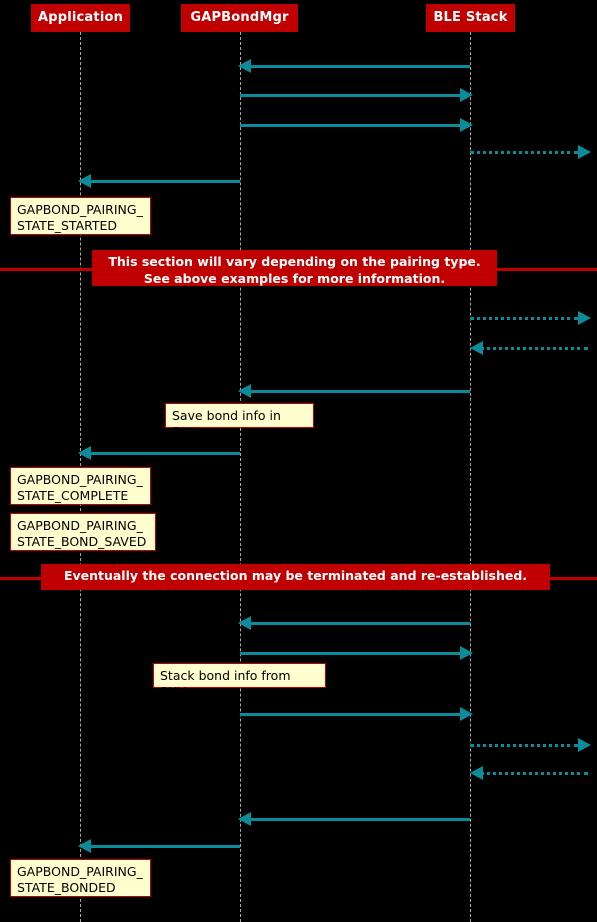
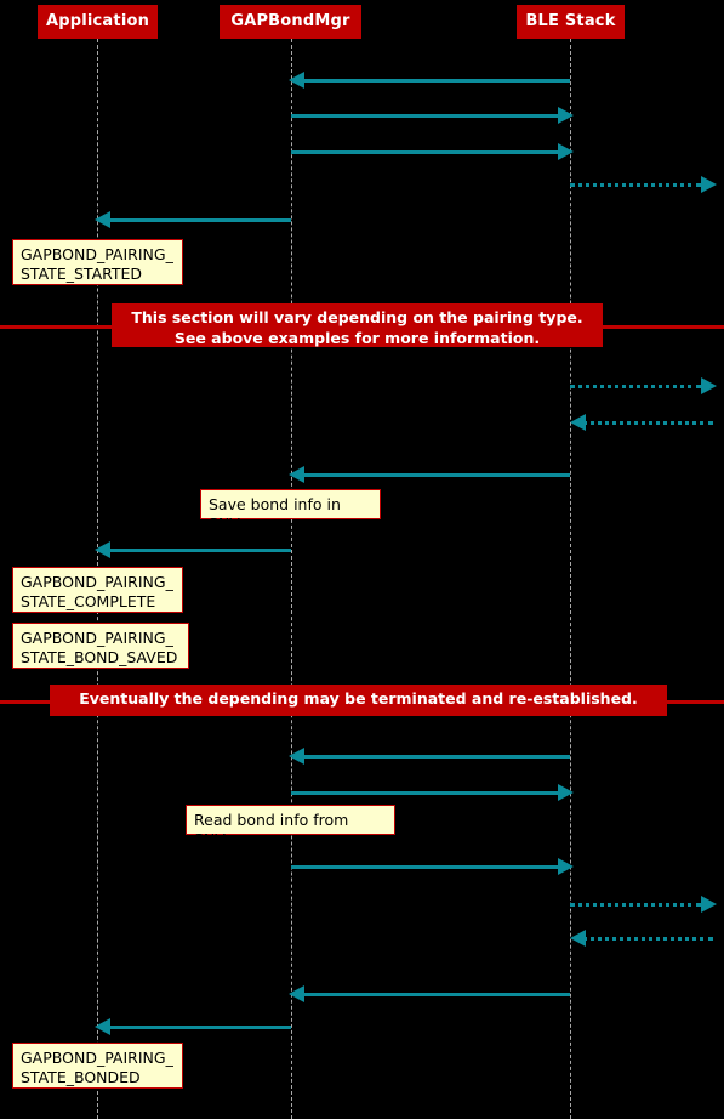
  This section will vary depending on the pairing type.
  See above examples for more information.
- Eventually the connection may be terminated and re-established.
+ Eventually the depending may be terminated and re-established.
  Application
  GAPBondMgr
  BLE Stack
  GAPBOND_PAIRING_
  STATE_STARTED
  Save bond info in SNV
  GAPBOND_PAIRING_
  STATE_COMPLETE
  GAPBOND_PAIRING_
  STATE_BOND_SAVED
- Stack bond info from SNV.
+ Read bond info from SNV.
  GAPBOND_PAIRING_
  STATE_BONDED
